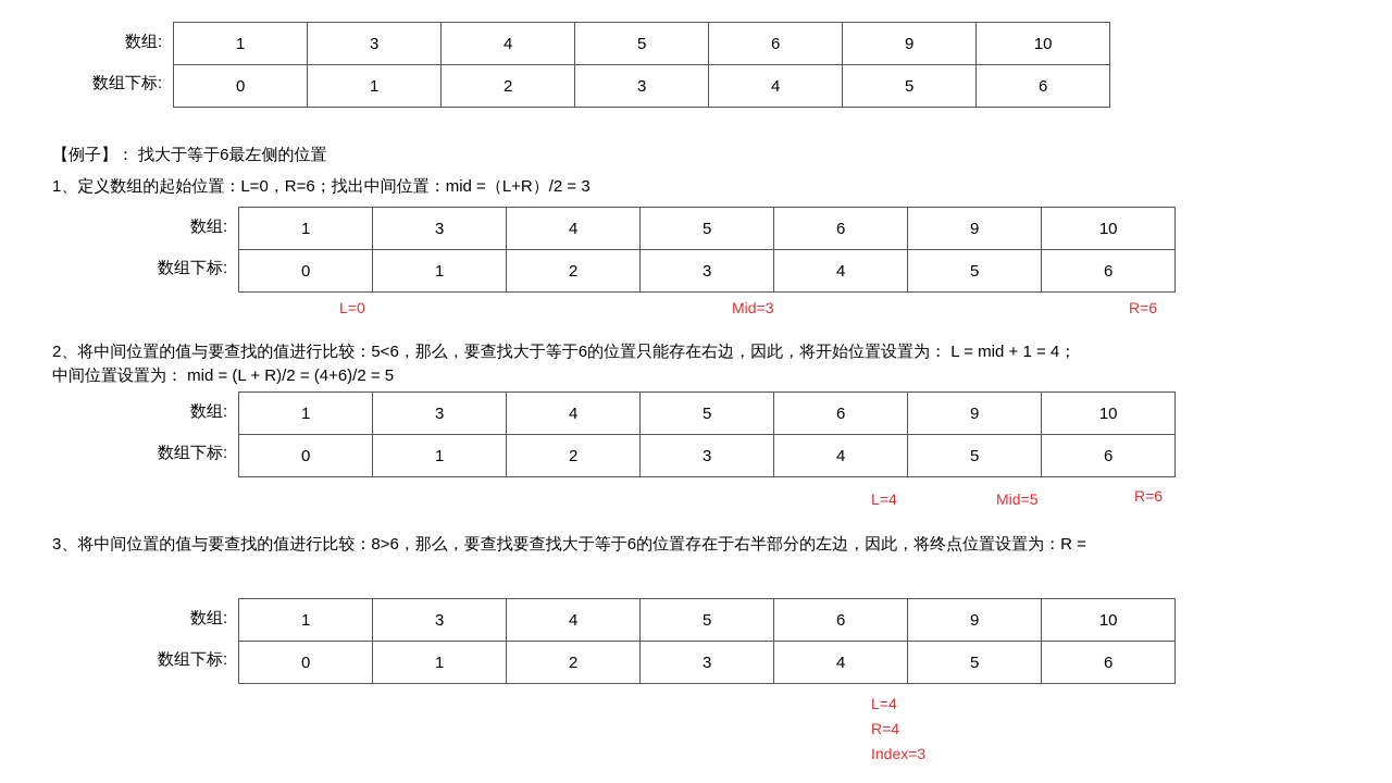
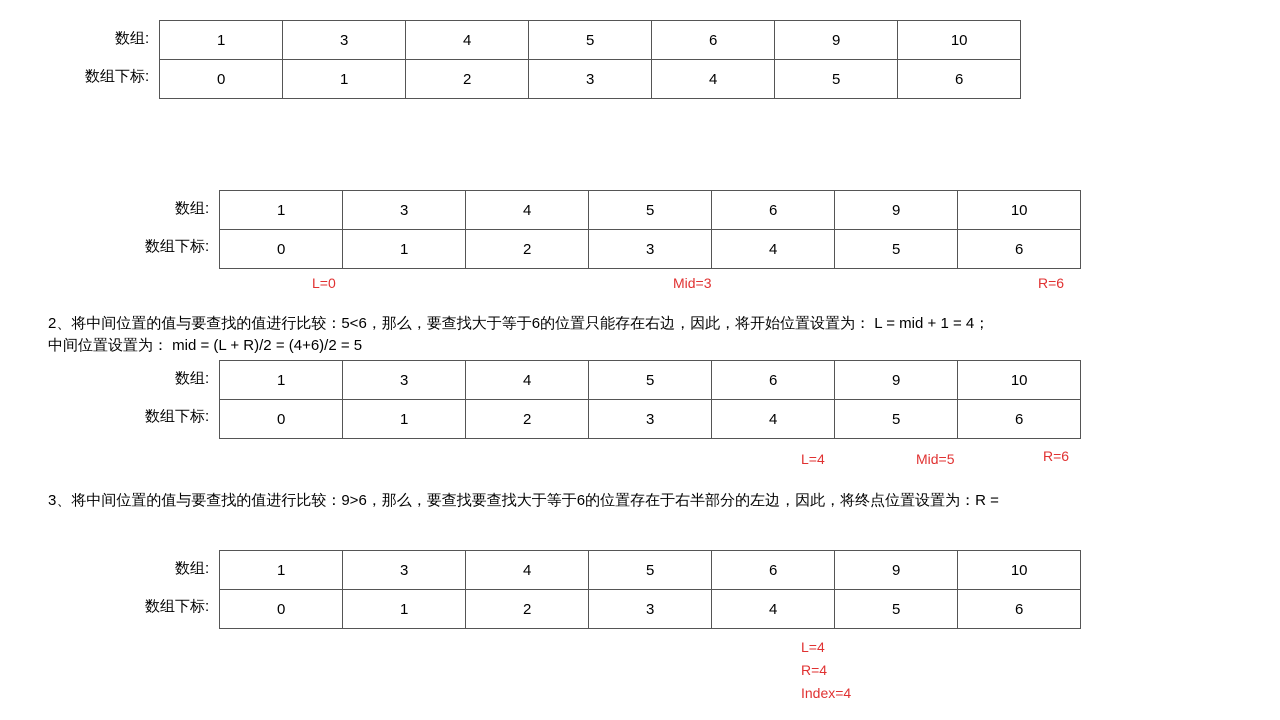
  数组:
  数组下标:
  1	3	4	5	6	9	10
  0	1	2	3	4	5	6
- 【例子】： 找大于等于6最左侧的位置
- 1、定义数组的起始位置：L=0，R=6；找出中间位置：mid =（L+R）/2 = 3
  数组:
  数组下标:
  1	3	4	5	6	9	10
  0	1	2	3	4	5	6
  L=0
  Mid=3
  R=6
  2、将中间位置的值与要查找的值进行比较：5<6，那么，要查找大于等于6的位置只能存在右边，因此，将开始位置设置为： L = mid + 1 = 4；
  中间位置设置为： mid = (L + R)/2 = (4+6)/2 = 5
  数组:
  数组下标:
  1	3	4	5	6	9	10
  0	1	2	3	4	5	6
  L=4
  Mid=5
  R=6
- 3、将中间位置的值与要查找的值进行比较：8>6，那么，要查找要查找大于等于6的位置存在于右半部分的左边，因此，将终点位置设置为：R =
+ 3、将中间位置的值与要查找的值进行比较：9>6，那么，要查找要查找大于等于6的位置存在于右半部分的左边，因此，将终点位置设置为：R =
  数组:
  数组下标:
  1	3	4	5	6	9	10
  0	1	2	3	4	5	6
  L=4
  R=4
- Index=3
+ Index=4
